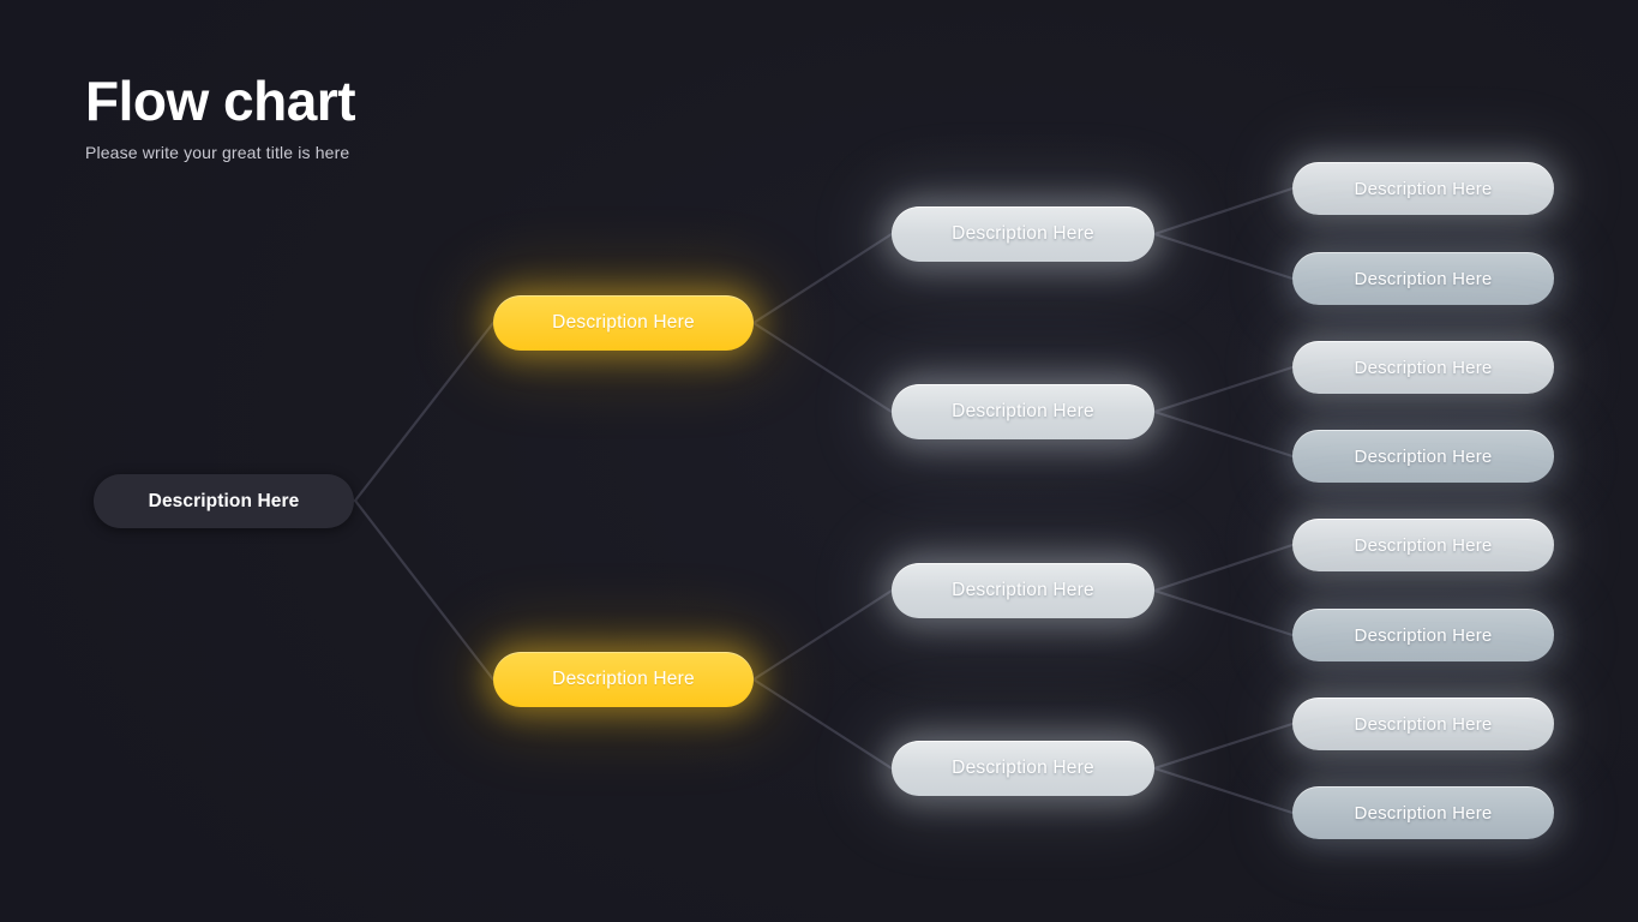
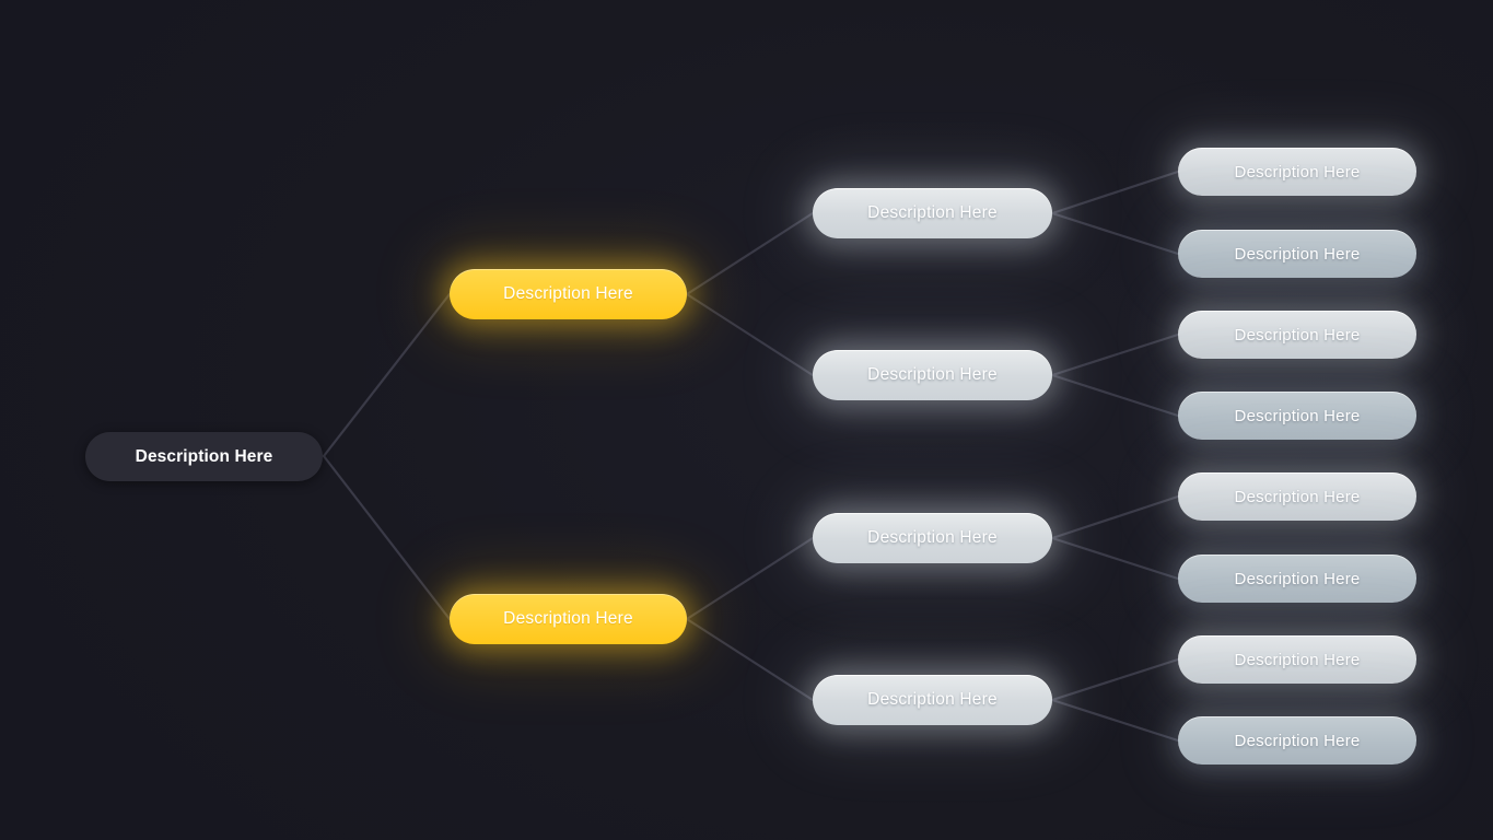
- Flow chart
- Please write your great title is here
  Description Here
  Description Here
  Description Here
  Description Here
  Description Here
  Description Here
  Description Here
  Description Here
  Description Here
  Description Here
  Description Here
  Description Here
  Description Here
  Description Here
  Description Here
